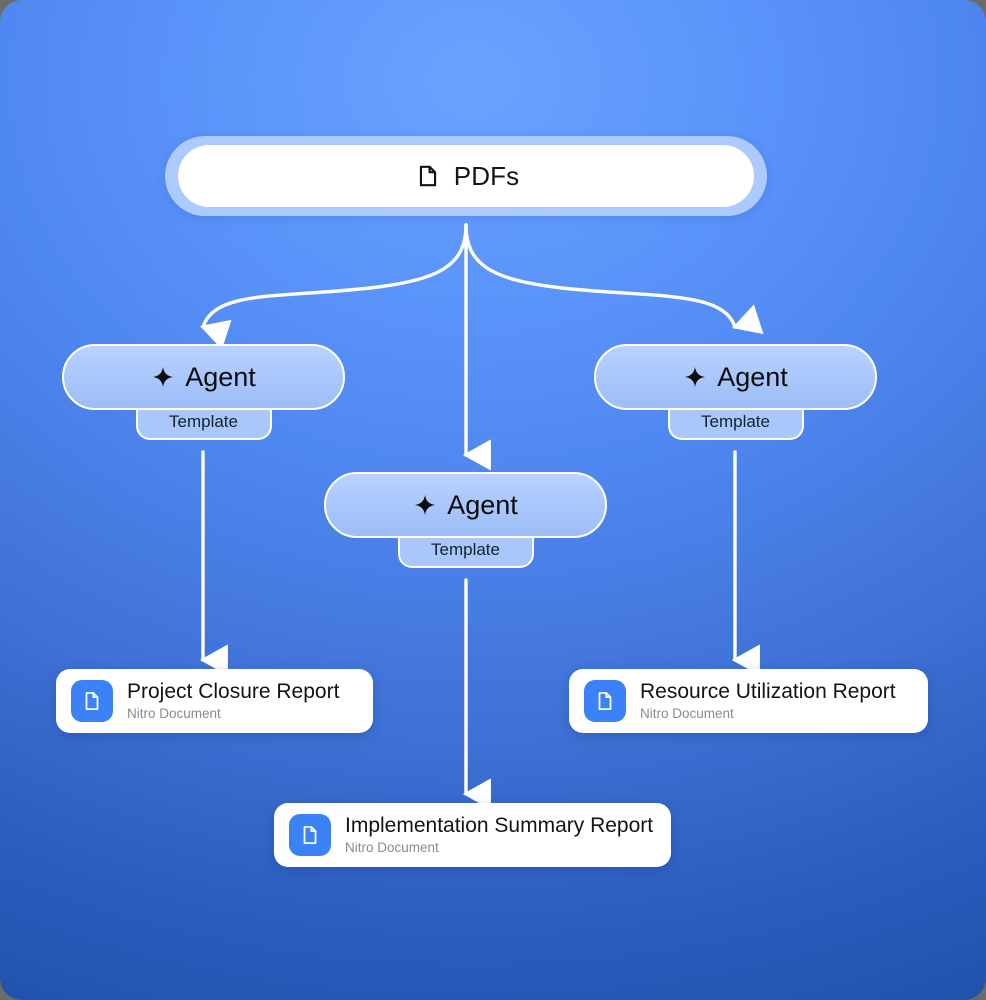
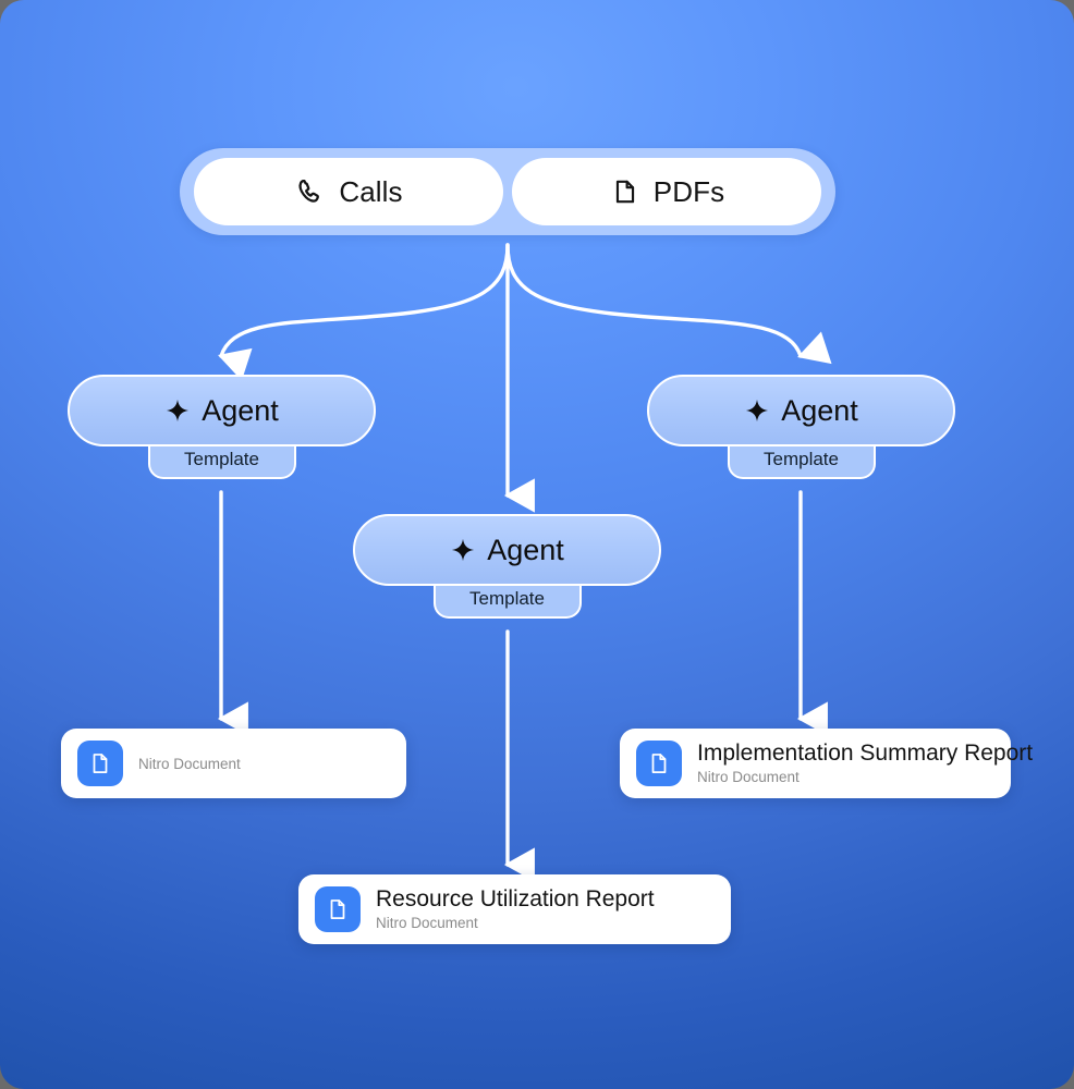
+ Calls
  PDFs
  Agent
  Template
  Agent
  Template
  Agent
  Template
- Project Closure Report
  Nitro Document
- Resource Utilization Report
+ Implementation Summary Report
  Nitro Document
- Implementation Summary Report
+ Resource Utilization Report
  Nitro Document
